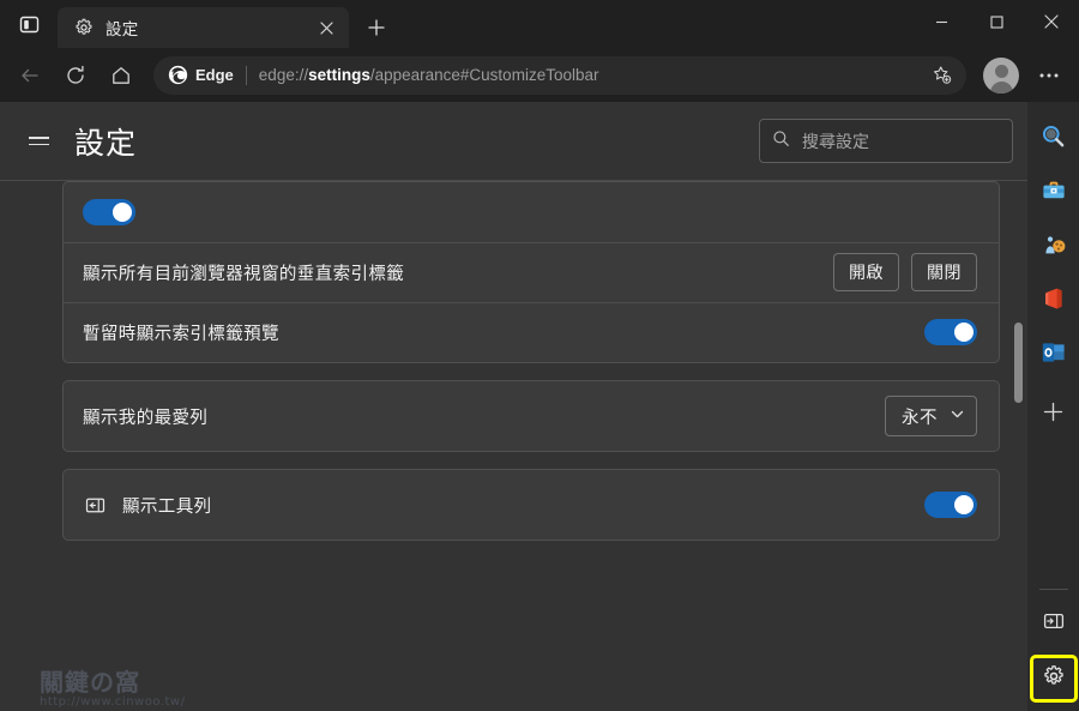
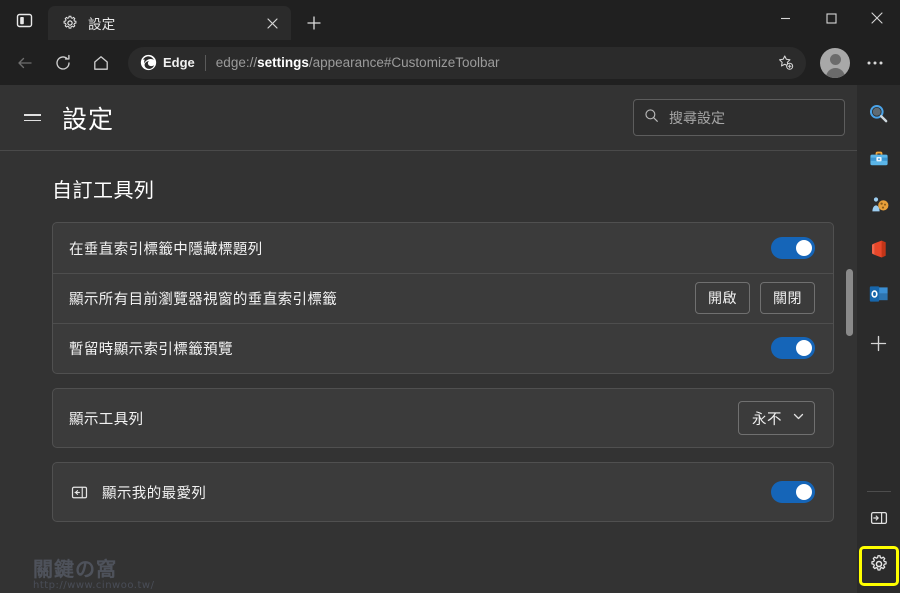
  設定
  Edge
  edge://settings/appearance#CustomizeToolbar
  設定
  搜尋設定
+ 自訂工具列
+ 在垂直索引標籤中隱藏標題列
  顯示所有目前瀏覽器視窗的垂直索引標籤
  開啟
  關閉
  暫留時顯示索引標籤預覽
- 顯示我的最愛列
+ 顯示工具列
  永不
- 顯示工具列
+ 顯示我的最愛列
  關鍵の窩
  http://www.cinwoo.tw/
